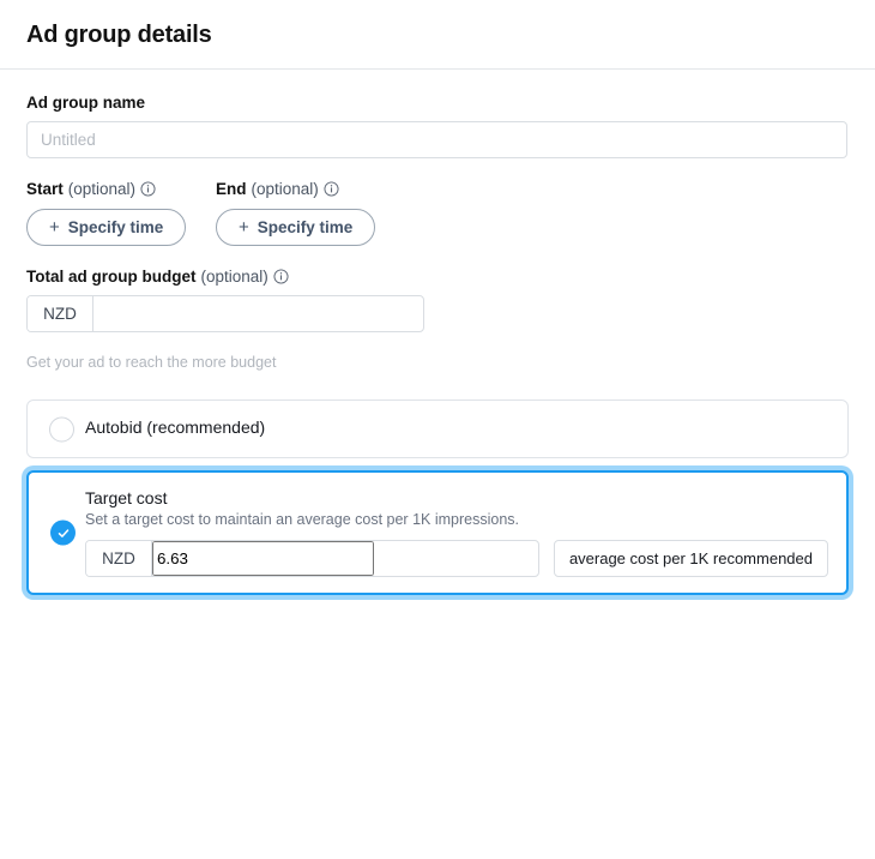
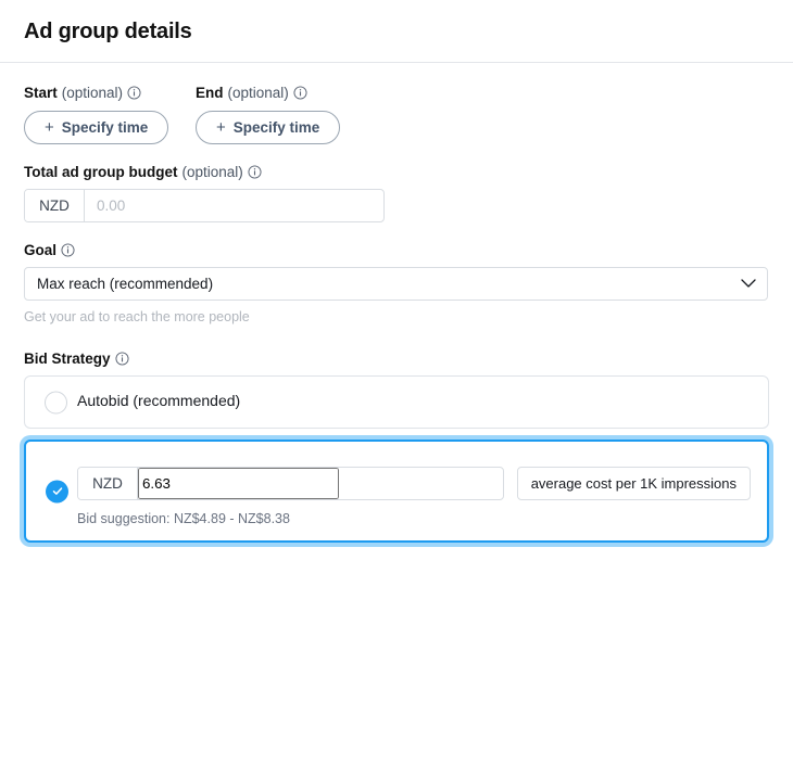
  Ad group details
- Ad group name
- Untitled
  Start
  (optional)
  +
  Specify time
  End
  (optional)
  +
  Specify time
  Total ad group budget
  (optional)
  NZD
+ 0.00
+ Goal
+ Max reach (recommended)
- Get your ad to reach the more budget
+ Get your ad to reach the more people
+ Bid Strategy
  Autobid (recommended)
- Target cost
- Set a target cost to maintain an average cost per 1K impressions.
  NZD
  6.63
- average cost per 1K recommended
+ average cost per 1K impressions
+ Bid suggestion: NZ$4.89 - NZ$8.38
